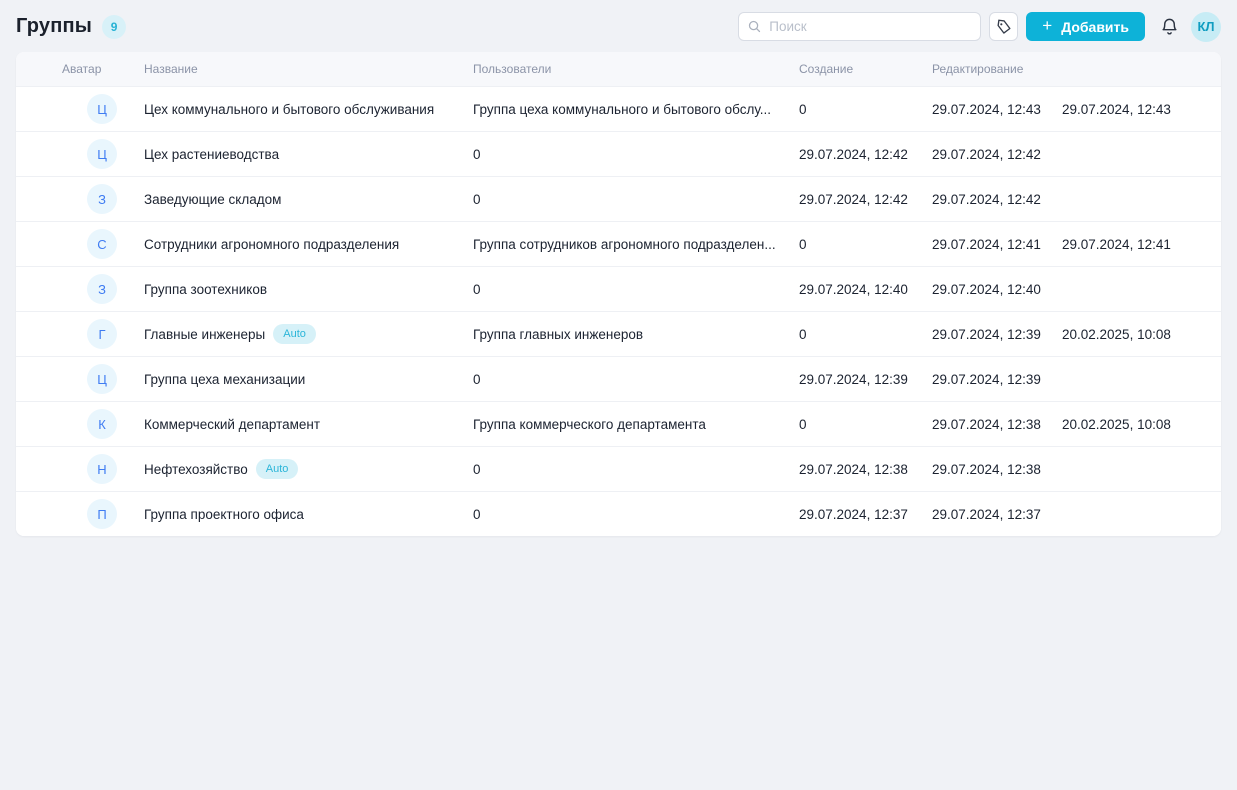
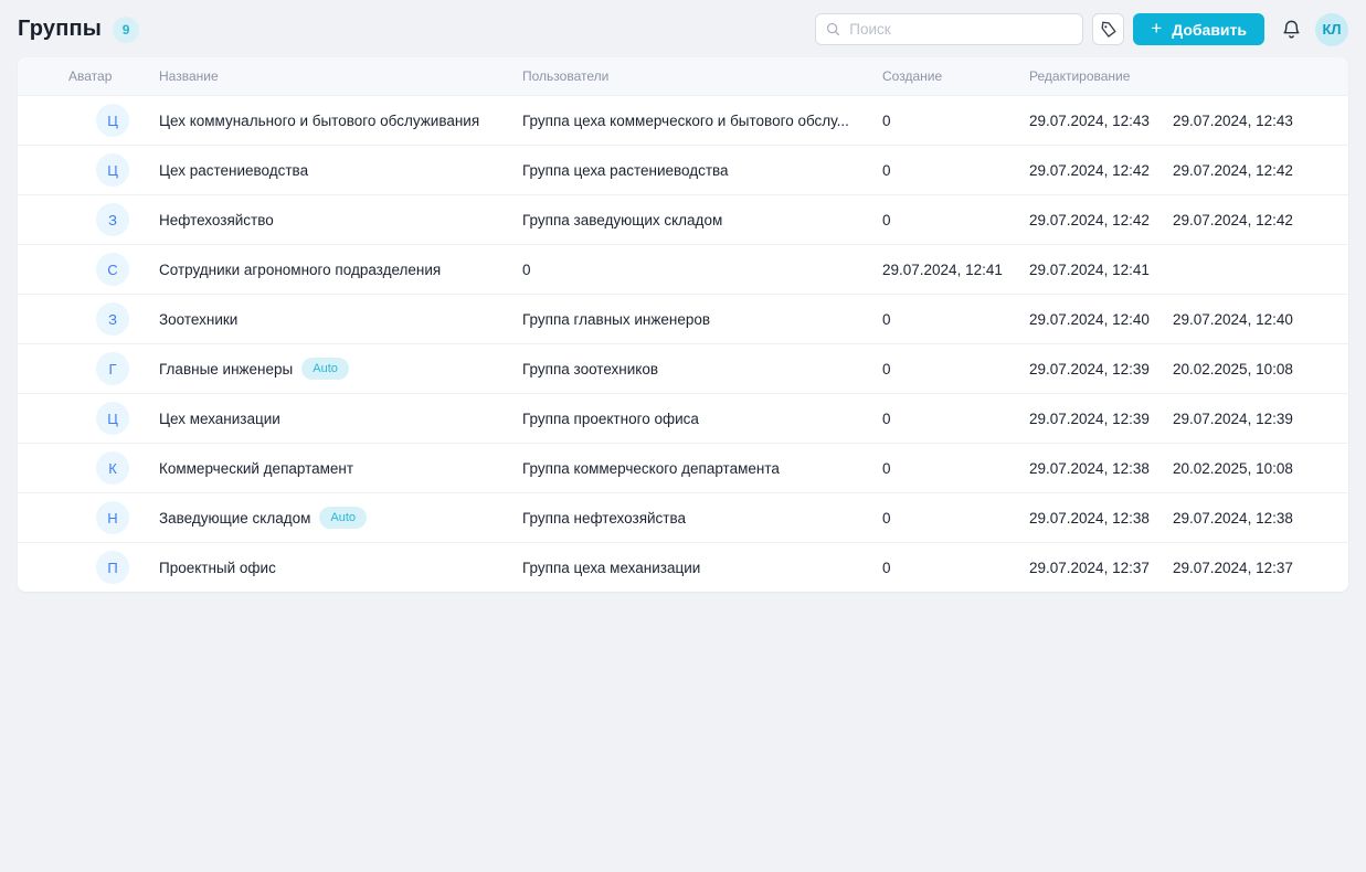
  Группы
  9
  Поиск
  +
  Добавить
  КЛ
  Аватар
  Название
  Пользователи
  Создание
  Редактирование
  Ц
  Цех коммунального и бытового обслуживания
- Группа цеха коммунального и бытового обслу...
+ Группа цеха коммерческого и бытового обслу...
  0
  29.07.2024, 12:43
  29.07.2024, 12:43
  Ц
  Цех растениеводства
+ Группа цеха растениеводства
  0
  29.07.2024, 12:42
  29.07.2024, 12:42
  З
- Заведующие складом
+ Нефтехозяйство
+ Группа заведующих складом
  0
  29.07.2024, 12:42
  29.07.2024, 12:42
  С
  Сотрудники агрономного подразделения
- Группа сотрудников агрономного подразделен...
  0
  29.07.2024, 12:41
  29.07.2024, 12:41
  З
+ Зоотехники
- Группа зоотехников
+ Группа главных инженеров
  0
  29.07.2024, 12:40
  29.07.2024, 12:40
  Г
  Главные инженеры
  Auto
- Группа главных инженеров
+ Группа зоотехников
  0
  29.07.2024, 12:39
  20.02.2025, 10:08
  Ц
+ Цех механизации
- Группа цеха механизации
+ Группа проектного офиса
  0
  29.07.2024, 12:39
  29.07.2024, 12:39
  К
  Коммерческий департамент
  Группа коммерческого департамента
  0
  29.07.2024, 12:38
  20.02.2025, 10:08
  Н
- Нефтехозяйство
+ Заведующие складом
  Auto
+ Группа нефтехозяйства
  0
  29.07.2024, 12:38
  29.07.2024, 12:38
  П
+ Проектный офис
- Группа проектного офиса
+ Группа цеха механизации
  0
  29.07.2024, 12:37
  29.07.2024, 12:37
